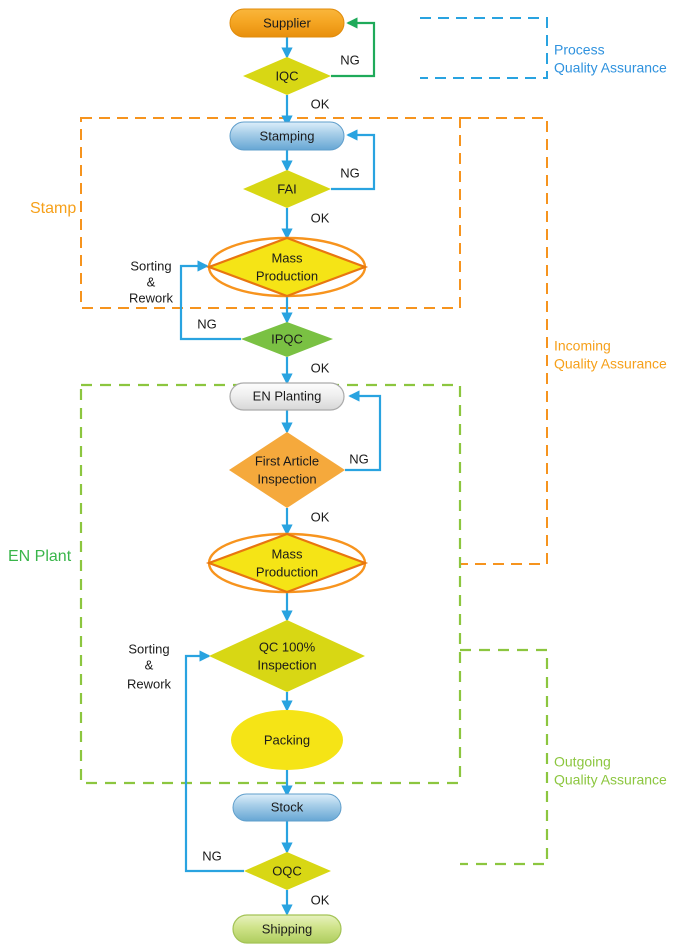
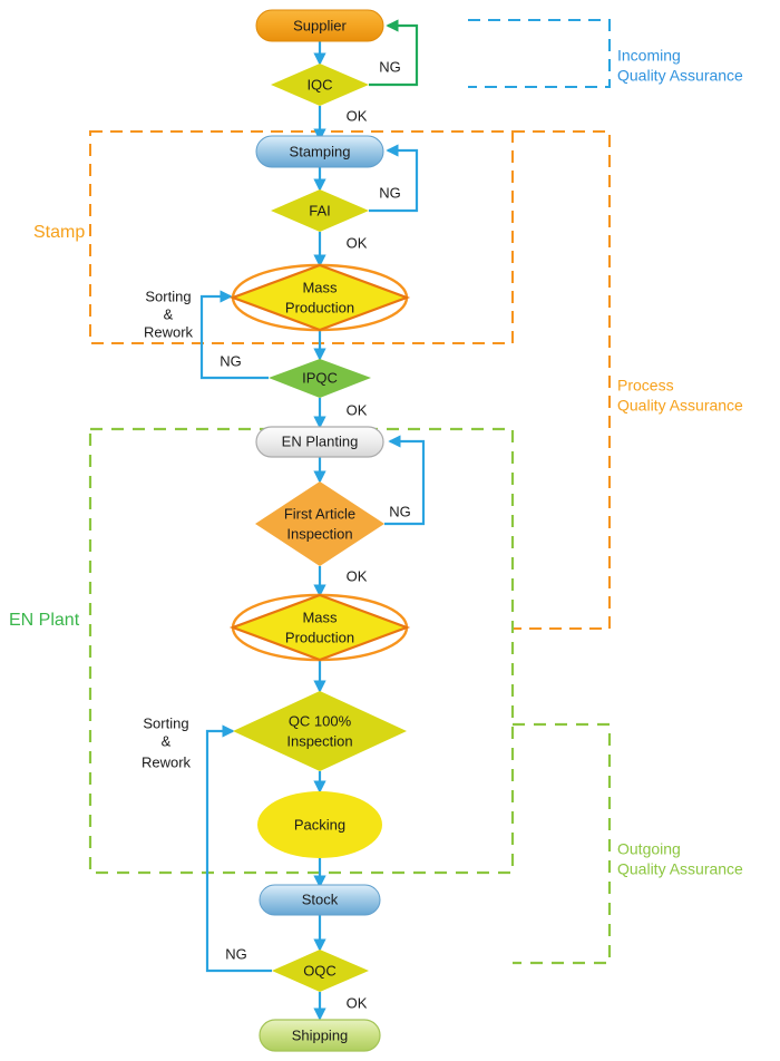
- Process
+ Incoming
  Quality Assurance
  Stamp
- Incoming
+ Process
  Quality Assurance
  EN Plant
  Outgoing
  Quality Assurance
  NG
  OK
  NG
  OK
  NG
  Sorting
  &
  Rework
  OK
  NG
  OK
  NG
  Sorting
  &
  Rework
  OK
  Supplier
  IQC
  Stamping
  FAI
  Mass
  Production
  IPQC
  EN Planting
  First Article
  Inspection
  Mass
  Production
  QC 100%
  Inspection
  Packing
  Stock
  OQC
  Shipping
